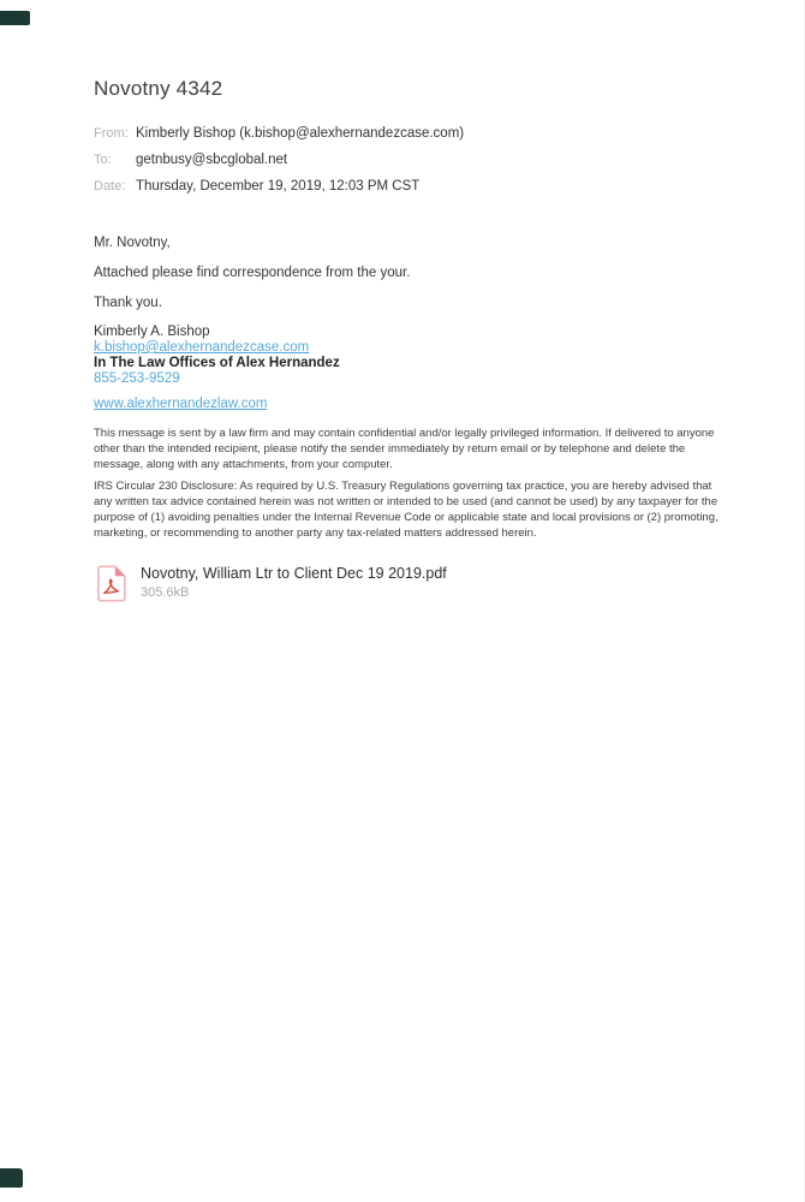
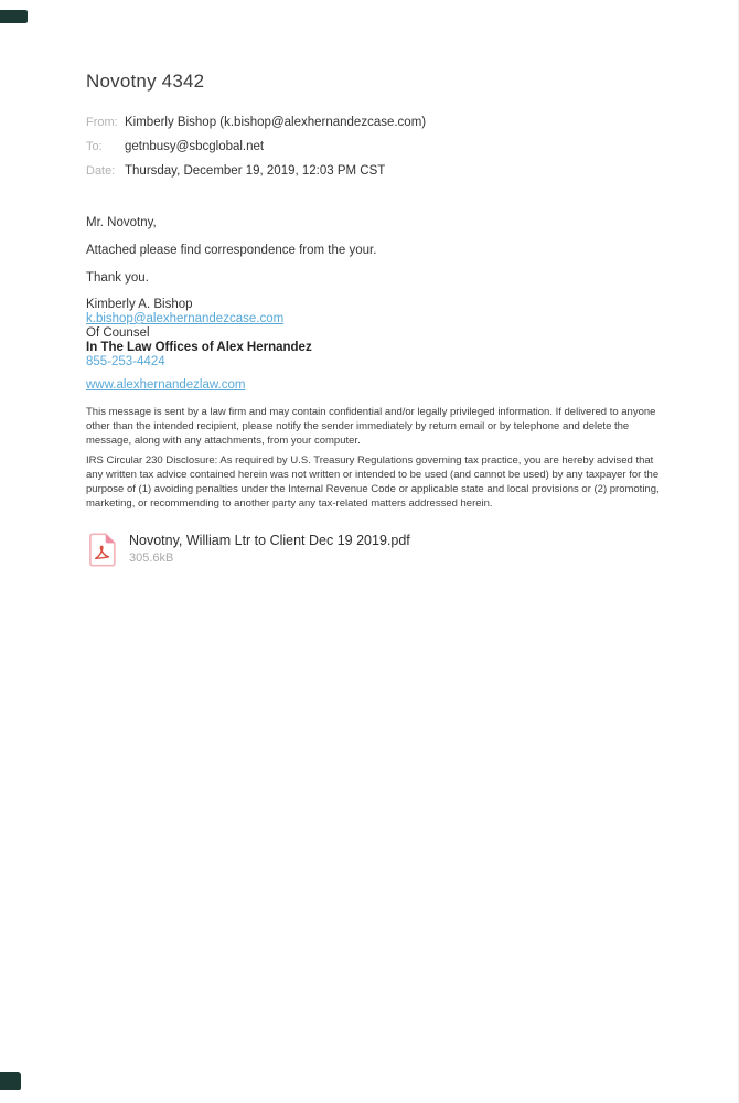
  Novotny 4342
  From:
  Kimberly Bishop (k.bishop@alexhernandezcase.com)
  To:
  getnbusy@sbcglobal.net
  Date:
  Thursday, December 19, 2019, 12:03 PM CST
  Mr. Novotny,
  Attached please find correspondence from the your.
  Thank you.
  Kimberly A. Bishop
  k.bishop@alexhernandezcase.com
+ Of Counsel
  In The Law Offices of Alex Hernandez
- 855-253-9529
+ 855-253-4424
  www.alexhernandezlaw.com
  This message is sent by a law firm and may contain confidential and/or legally privileged information. If delivered to anyone other than the intended recipient, please notify the sender immediately by return email or by telephone and delete the message, along with any attachments, from your computer.
  IRS Circular 230 Disclosure: As required by U.S. Treasury Regulations governing tax practice, you are hereby advised that any written tax advice contained herein was not written or intended to be used (and cannot be used) by any taxpayer for the purpose of (1) avoiding penalties under the Internal Revenue Code or applicable state and local provisions or (2) promoting, marketing, or recommending to another party any tax-related matters addressed herein.
  Novotny, William Ltr to Client Dec 19 2019.pdf
  305.6kB
